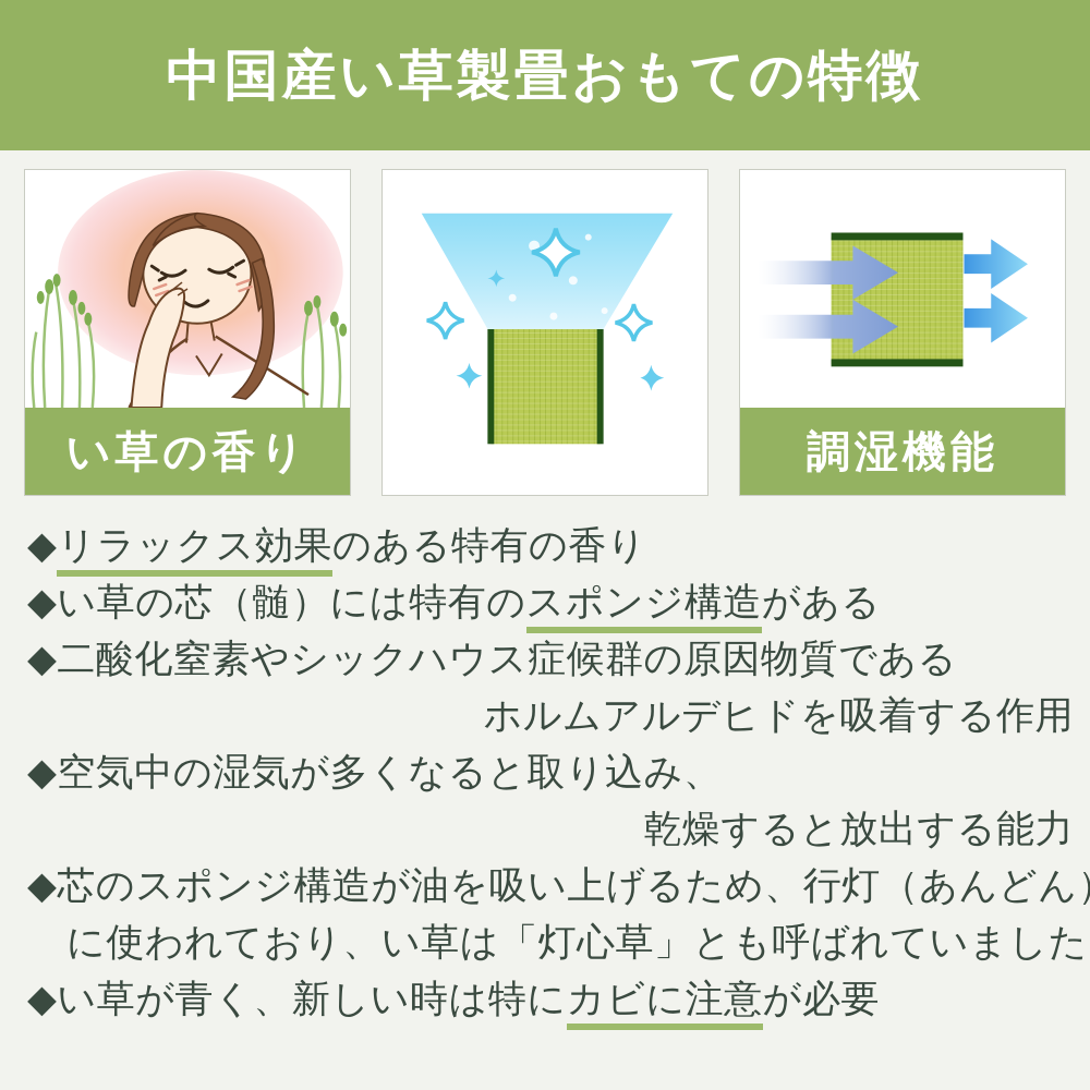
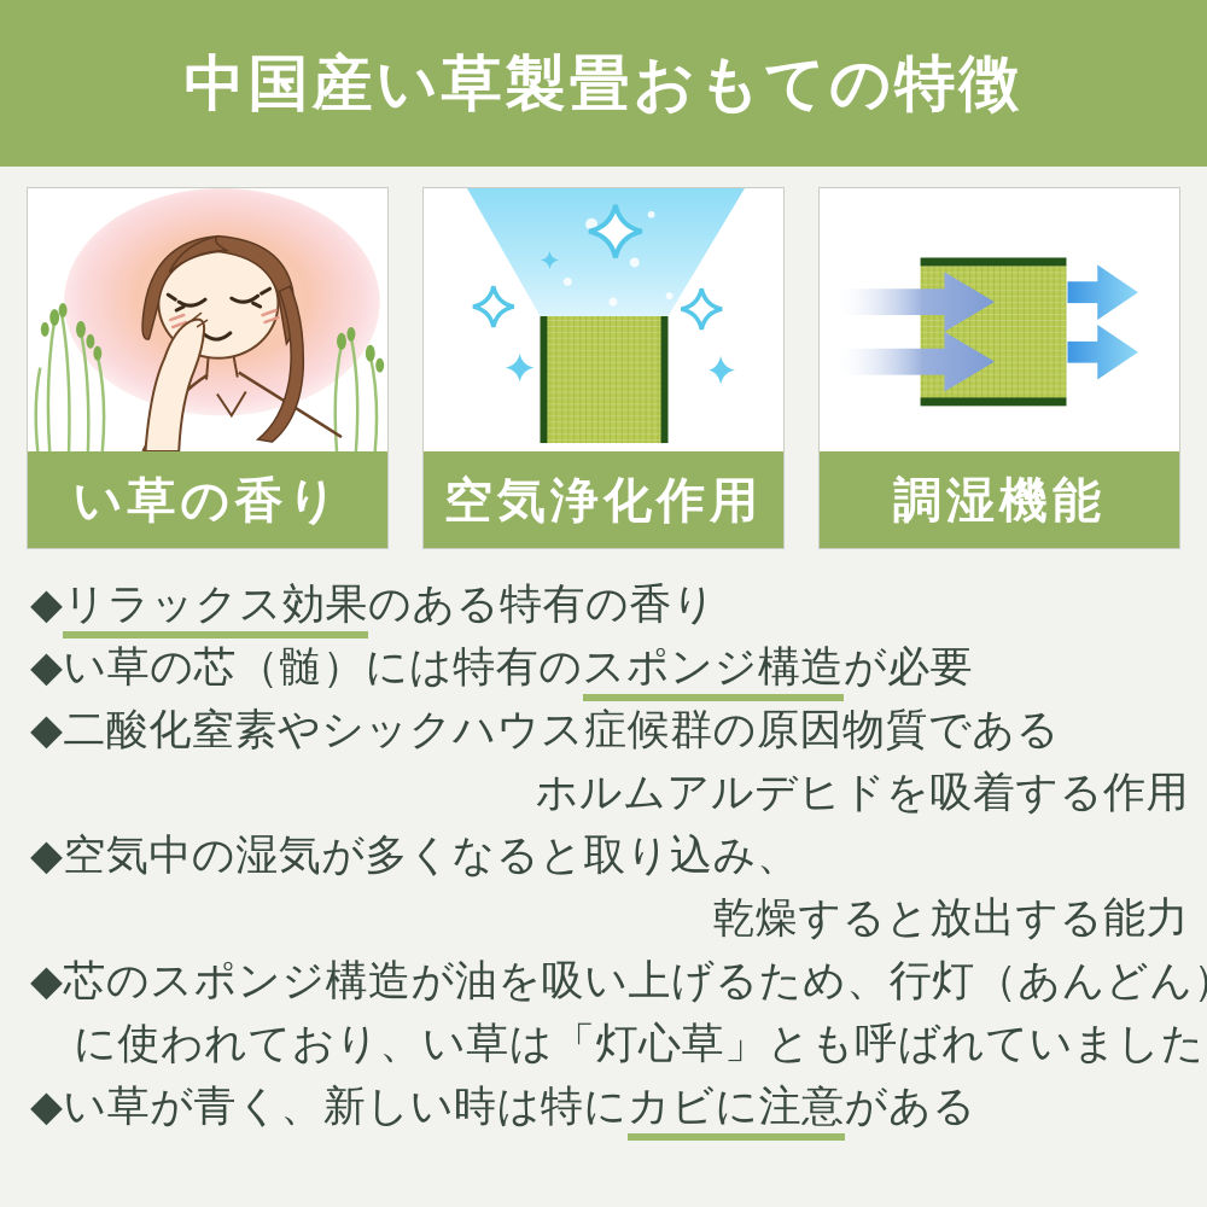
  中国産い草製畳おもての特徴
  い草の香り
+ 空気浄化作用
  調湿機能
  ◆リラックス効果のある特有の香り
- ◆い草の芯（髄）には特有のスポンジ構造がある
+ ◆い草の芯（髄）には特有のスポンジ構造が必要
  ◆二酸化窒素やシックハウス症候群の原因物質である
  ホルムアルデヒドを吸着する作用
  ◆空気中の湿気が多くなると取り込み、
  乾燥すると放出する能力
  ◆芯のスポンジ構造が油を吸い上げるため、行灯（あんどん
  に使われており、い草は「灯心草」とも呼ばれていました
- ◆い草が青く、新しい時は特にカビに注意が必要
+ ◆い草が青く、新しい時は特にカビに注意がある
